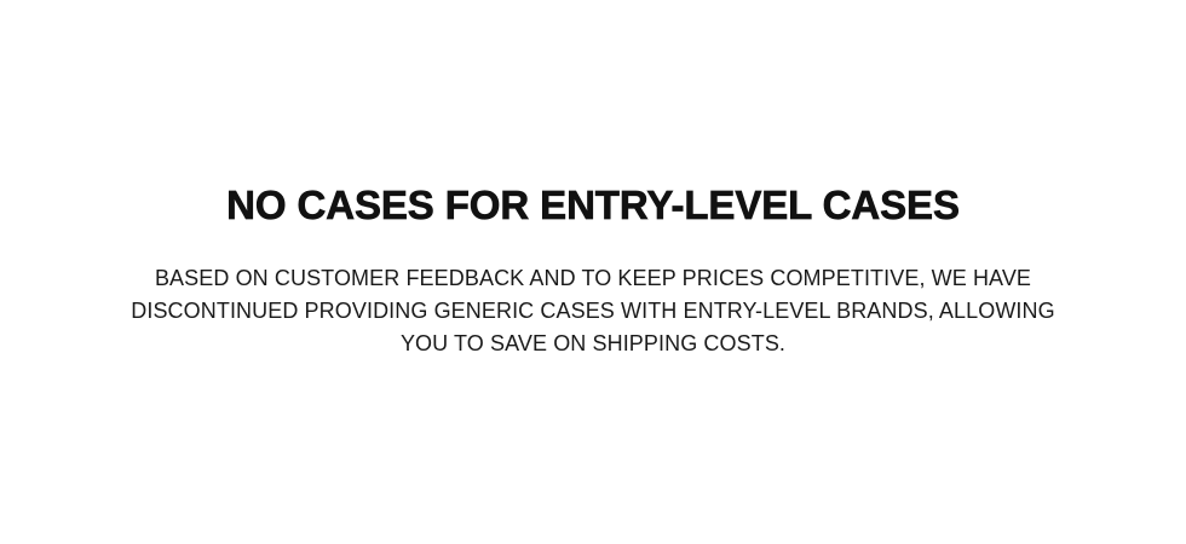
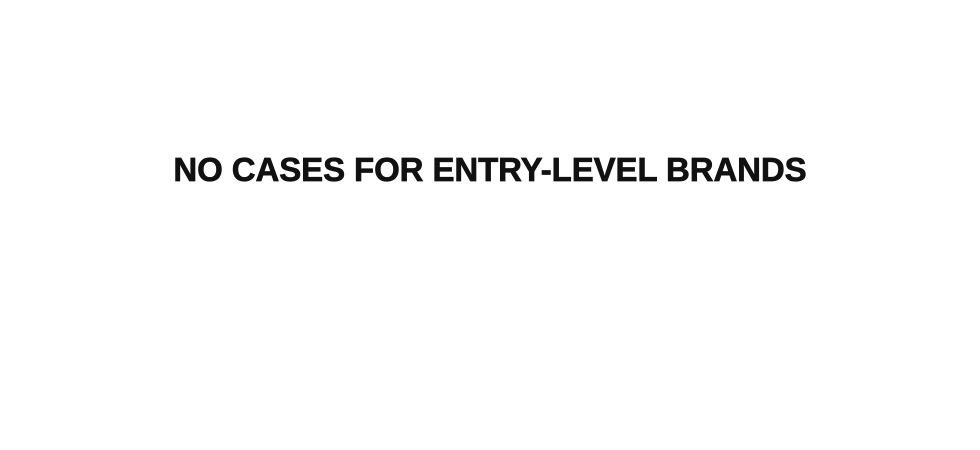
- NO CASES FOR ENTRY-LEVEL CASES
+ NO CASES FOR ENTRY-LEVEL BRANDS
- BASED ON CUSTOMER FEEDBACK AND TO KEEP PRICES COMPETITIVE, WE HAVE DISCONTINUED PROVIDING GENERIC CASES WITH ENTRY-LEVEL BRANDS, ALLOWING YOU TO SAVE ON SHIPPING COSTS.
